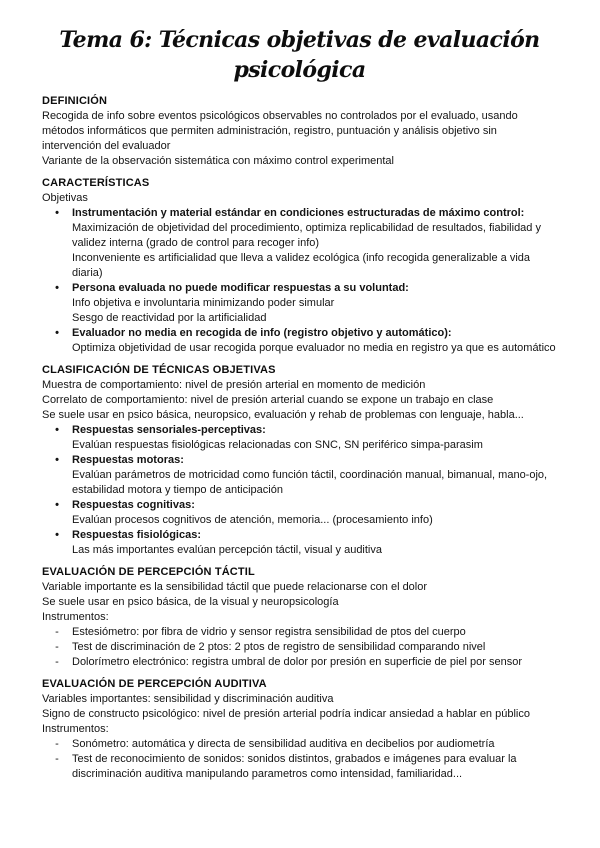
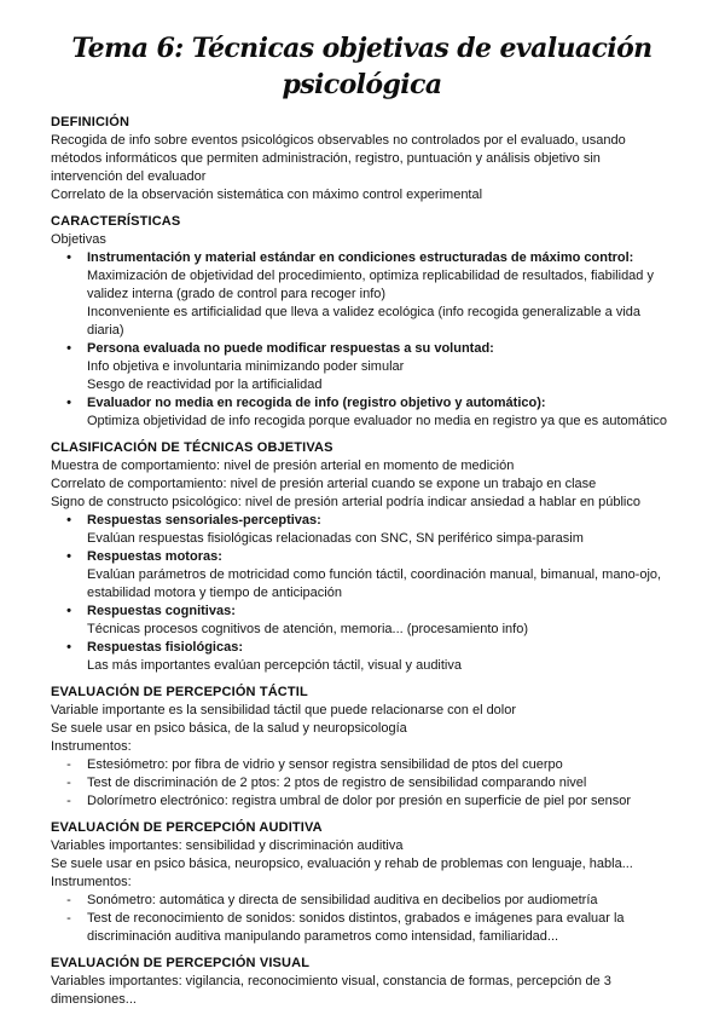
  Tema 6: Técnicas objetivas de evaluación psicológica
  DEFINICIÓN
  Recogida de info sobre eventos psicológicos observables no controlados por el evaluado, usando métodos informáticos que permiten administración, registro, puntuación y análisis objetivo sin intervención del evaluador
- Variante de la observación sistemática con máximo control experimental
+ Correlato de la observación sistemática con máximo control experimental
  CARACTERÍSTICAS
  Objetivas
  •
  Instrumentación y material estándar en condiciones estructuradas de máximo control:
  Maximización de objetividad del procedimiento, optimiza replicabilidad de resultados, fiabilidad y validez interna (grado de control para recoger info)
  Inconveniente es artificialidad que lleva a validez ecológica (info recogida generalizable a vida diaria)
  •
  Persona evaluada no puede modificar respuestas a su voluntad:
  Info objetiva e involuntaria minimizando poder simular
  Sesgo de reactividad por la artificialidad
  •
  Evaluador no media en recogida de info (registro objetivo y automático):
- Optimiza objetividad de usar recogida porque evaluador no media en registro ya que es automático
+ Optimiza objetividad de info recogida porque evaluador no media en registro ya que es automático
  CLASIFICACIÓN DE TÉCNICAS OBJETIVAS
  Muestra de comportamiento: nivel de presión arterial en momento de medición
  Correlato de comportamiento: nivel de presión arterial cuando se expone un trabajo en clase
- Se suele usar en psico básica, neuropsico, evaluación y rehab de problemas con lenguaje, habla...
+ Signo de constructo psicológico: nivel de presión arterial podría indicar ansiedad a hablar en público
  •
  Respuestas sensoriales-perceptivas:
  Evalúan respuestas fisiológicas relacionadas con SNC, SN periférico simpa-parasim
  •
  Respuestas motoras:
  Evalúan parámetros de motricidad como función táctil, coordinación manual, bimanual, mano-ojo, estabilidad motora y tiempo de anticipación
  •
  Respuestas cognitivas:
- Evalúan procesos cognitivos de atención, memoria... (procesamiento info)
+ Técnicas procesos cognitivos de atención, memoria... (procesamiento info)
  •
  Respuestas fisiológicas:
  Las más importantes evalúan percepción táctil, visual y auditiva
  EVALUACIÓN DE PERCEPCIÓN TÁCTIL
  Variable importante es la sensibilidad táctil que puede relacionarse con el dolor
- Se suele usar en psico básica, de la visual y neuropsicología
+ Se suele usar en psico básica, de la salud y neuropsicología
  Instrumentos:
  -
  Estesiómetro: por fibra de vidrio y sensor registra sensibilidad de ptos del cuerpo
  -
  Test de discriminación de 2 ptos: 2 ptos de registro de sensibilidad comparando nivel
  -
  Dolorímetro electrónico: registra umbral de dolor por presión en superficie de piel por sensor
  EVALUACIÓN DE PERCEPCIÓN AUDITIVA
  Variables importantes: sensibilidad y discriminación auditiva
- Signo de constructo psicológico: nivel de presión arterial podría indicar ansiedad a hablar en público
+ Se suele usar en psico básica, neuropsico, evaluación y rehab de problemas con lenguaje, habla...
  Instrumentos:
  -
  Sonómetro: automática y directa de sensibilidad auditiva en decibelios por audiometría
  -
  Test de reconocimiento de sonidos: sonidos distintos, grabados e imágenes para evaluar la discriminación auditiva manipulando parametros como intensidad, familiaridad...
+ EVALUACIÓN DE PERCEPCIÓN VISUAL
+ Variables importantes: vigilancia, reconocimiento visual, constancia de formas, percepción de 3 dimensiones...
